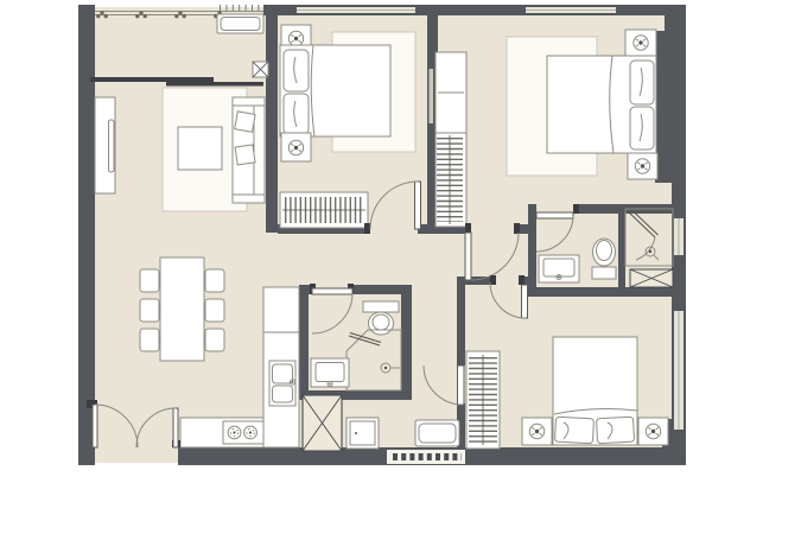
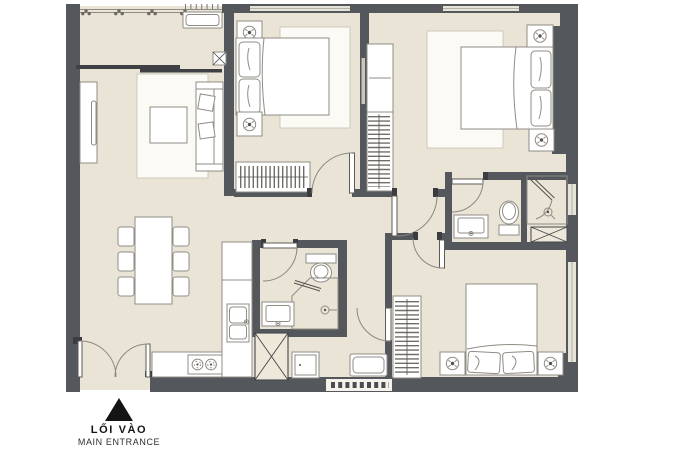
+ LỐI VÀO
+ MAIN ENTRANCE
